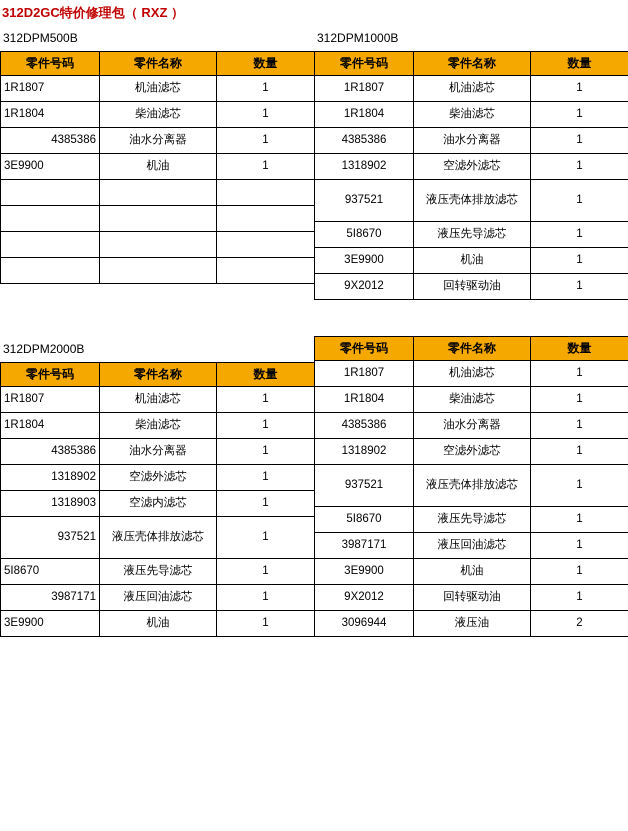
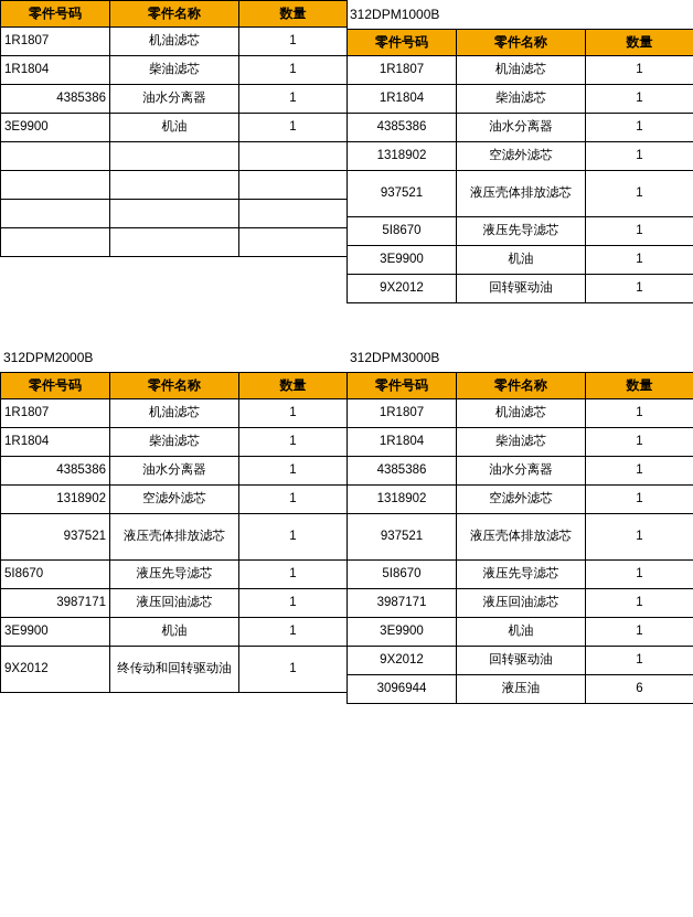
- 312D2GC特价修理包（ RXZ ）
- 312DPM500B
  零件号码	零件名称	数量
  1R1807	机油滤芯	1
  1R1804	柴油滤芯	1
  4385386	油水分离器	1
  3E9900	机油	1
  312DPM1000B
  零件号码	零件名称	数量
  1R1807	机油滤芯	1
  1R1804	柴油滤芯	1
  4385386	油水分离器	1
  1318902	空滤外滤芯	1
  937521	液压壳体排放滤芯	1
  5I8670	液压先导滤芯	1
  3E9900	机油	1
  9X2012	回转驱动油	1
  312DPM2000B
  零件号码	零件名称	数量
  1R1807	机油滤芯	1
  1R1804	柴油滤芯	1
  4385386	油水分离器	1
  1318902	空滤外滤芯	1
- 1318903	空滤内滤芯	1
  937521	液压壳体排放滤芯	1
  5I8670	液压先导滤芯	1
  3987171	液压回油滤芯	1
  3E9900	机油	1
+ 9X2012	终传动和回转驱动油	1
+ 312DPM3000B
  零件号码	零件名称	数量
  1R1807	机油滤芯	1
  1R1804	柴油滤芯	1
  4385386	油水分离器	1
  1318902	空滤外滤芯	1
  937521	液压壳体排放滤芯	1
  5I8670	液压先导滤芯	1
  3987171	液压回油滤芯	1
  3E9900	机油	1
  9X2012	回转驱动油	1
- 3096944	液压油	2
+ 3096944	液压油	6
